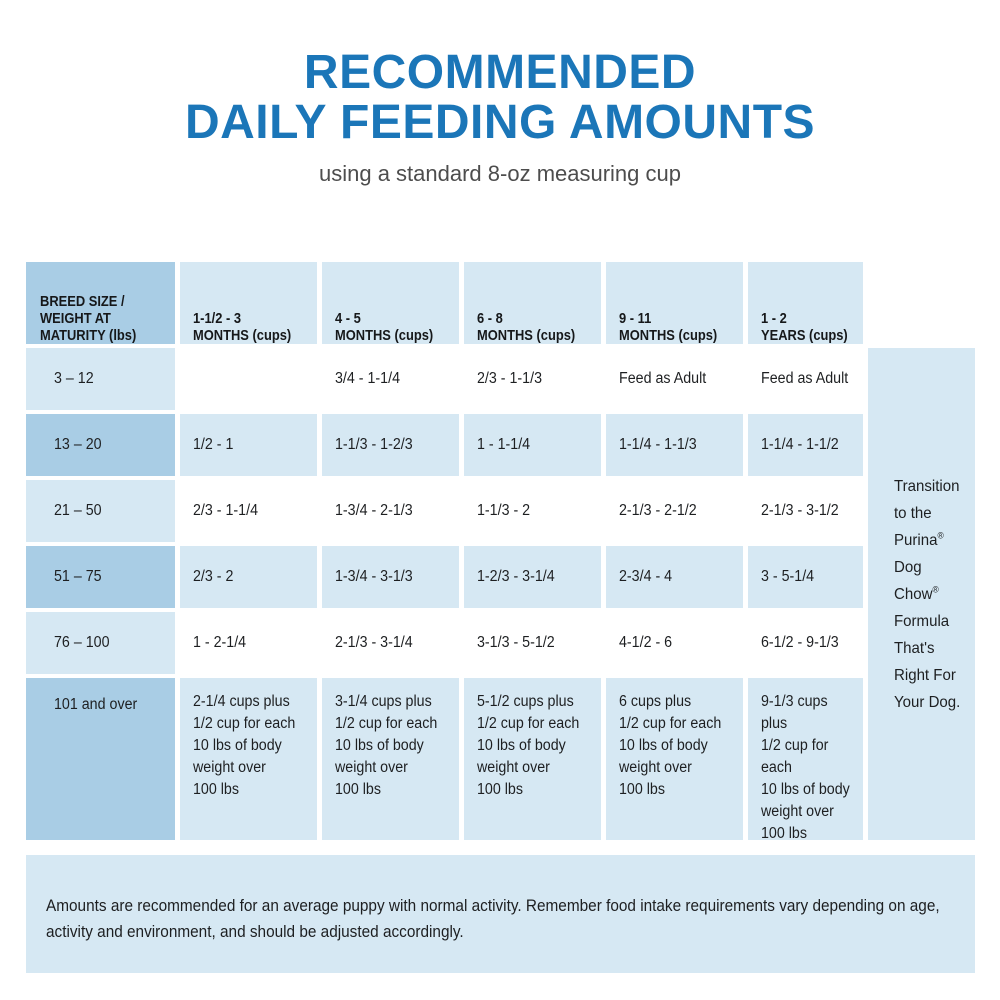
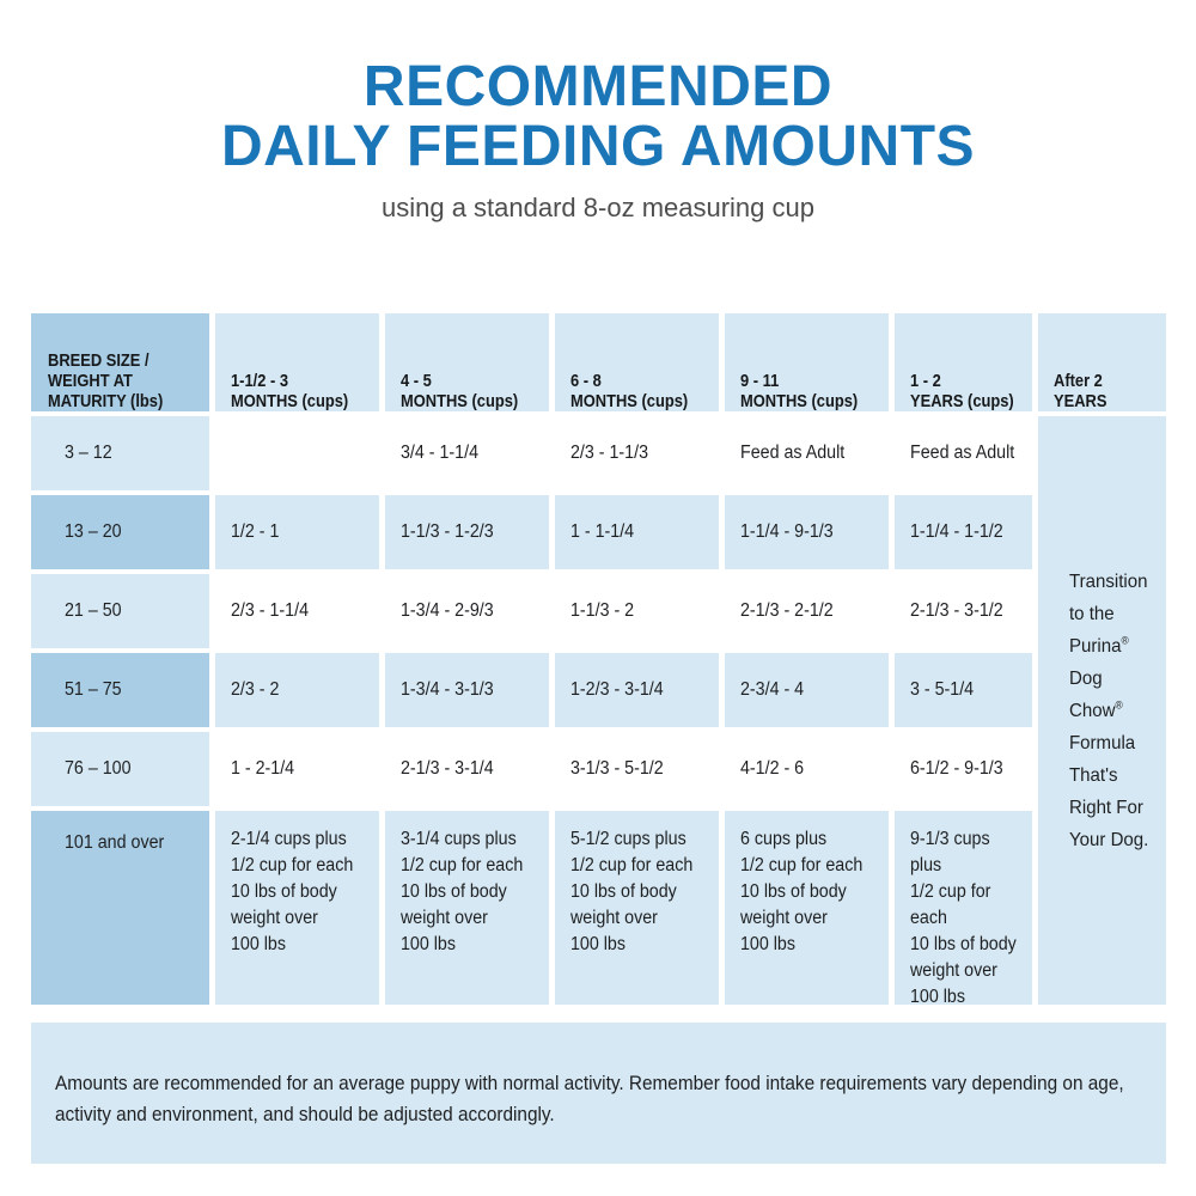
  RECOMMENDED
  DAILY FEEDING AMOUNTS
  using a standard 8-oz measuring cup
  BREED SIZE /
  WEIGHT AT
  MATURITY (lbs)
  1-1/2 - 3
  MONTHS (cups)
  4 - 5
  MONTHS (cups)
  6 - 8
  MONTHS (cups)
  9 - 11
  MONTHS (cups)
  1 - 2
  YEARS (cups)
+ After 2
+ YEARS
  3 – 12
  3/4 - 1-1/4
  2/3 - 1-1/3
  Feed as Adult
  Feed as Adult
  13 – 20
  1/2 - 1
  1-1/3 - 1-2/3
  1 - 1-1/4
- 1-1/4 - 1-1/3
+ 1-1/4 - 9-1/3
  1-1/4 - 1-1/2
  21 – 50
  2/3 - 1-1/4
- 1-3/4 - 2-1/3
+ 1-3/4 - 2-9/3
  1-1/3 - 2
  2-1/3 - 2-1/2
  2-1/3 - 3-1/2
  51 – 75
  2/3 - 2
  1-3/4 - 3-1/3
  1-2/3 - 3-1/4
  2-3/4 - 4
  3 - 5-1/4
  76 – 100
  1 - 2-1/4
  2-1/3 - 3-1/4
  3-1/3 - 5-1/2
  4-1/2 - 6
  6-1/2 - 9-1/3
  101 and over
  2-1/4 cups plus
  1/2 cup for each
  10 lbs of body
  weight over
  100 lbs
  3-1/4 cups plus
  1/2 cup for each
  10 lbs of body
  weight over
  100 lbs
  5-1/2 cups plus
  1/2 cup for each
  10 lbs of body
  weight over
  100 lbs
  6 cups plus
  1/2 cup for each
  10 lbs of body
  weight over
  100 lbs
  9-1/3 cups plus
  1/2 cup for each
  10 lbs of body
  weight over
  100 lbs
  Transition
  to the
  Purina®
  Dog Chow®
  Formula
  That's
  Right For
  Your Dog.
  Amounts are recommended for an average puppy with normal activity. Remember food intake requirements vary depending on age, activity and environment, and should be adjusted accordingly.
